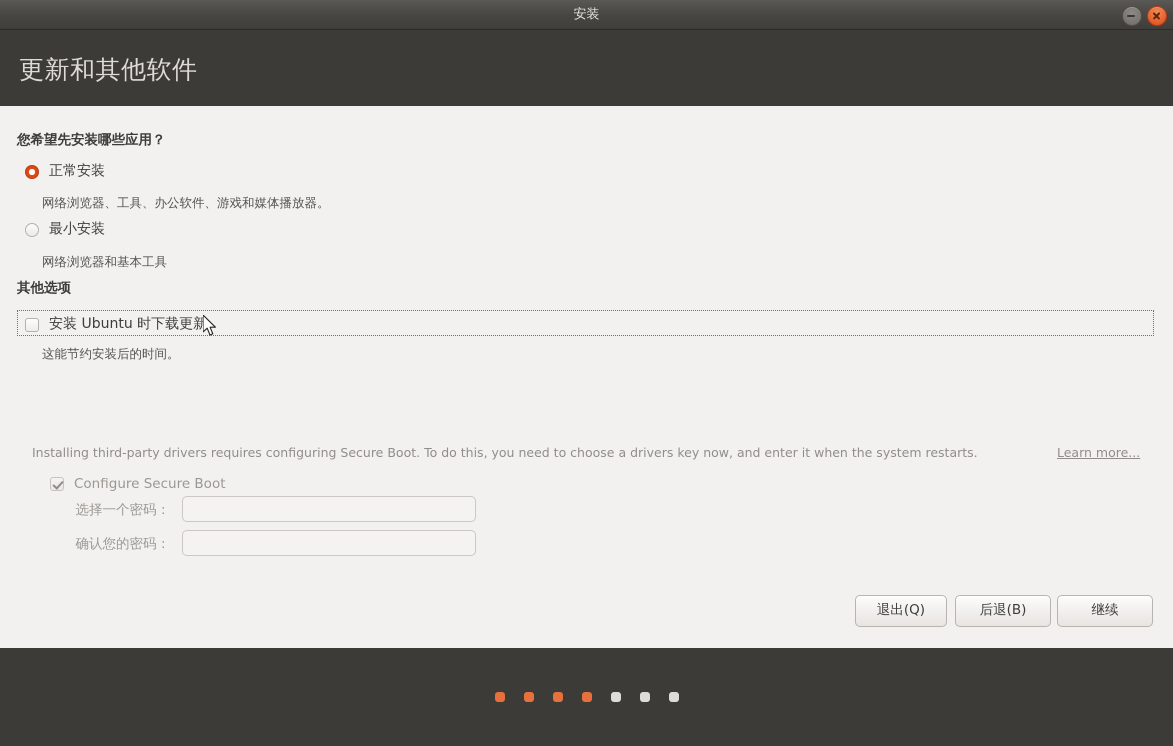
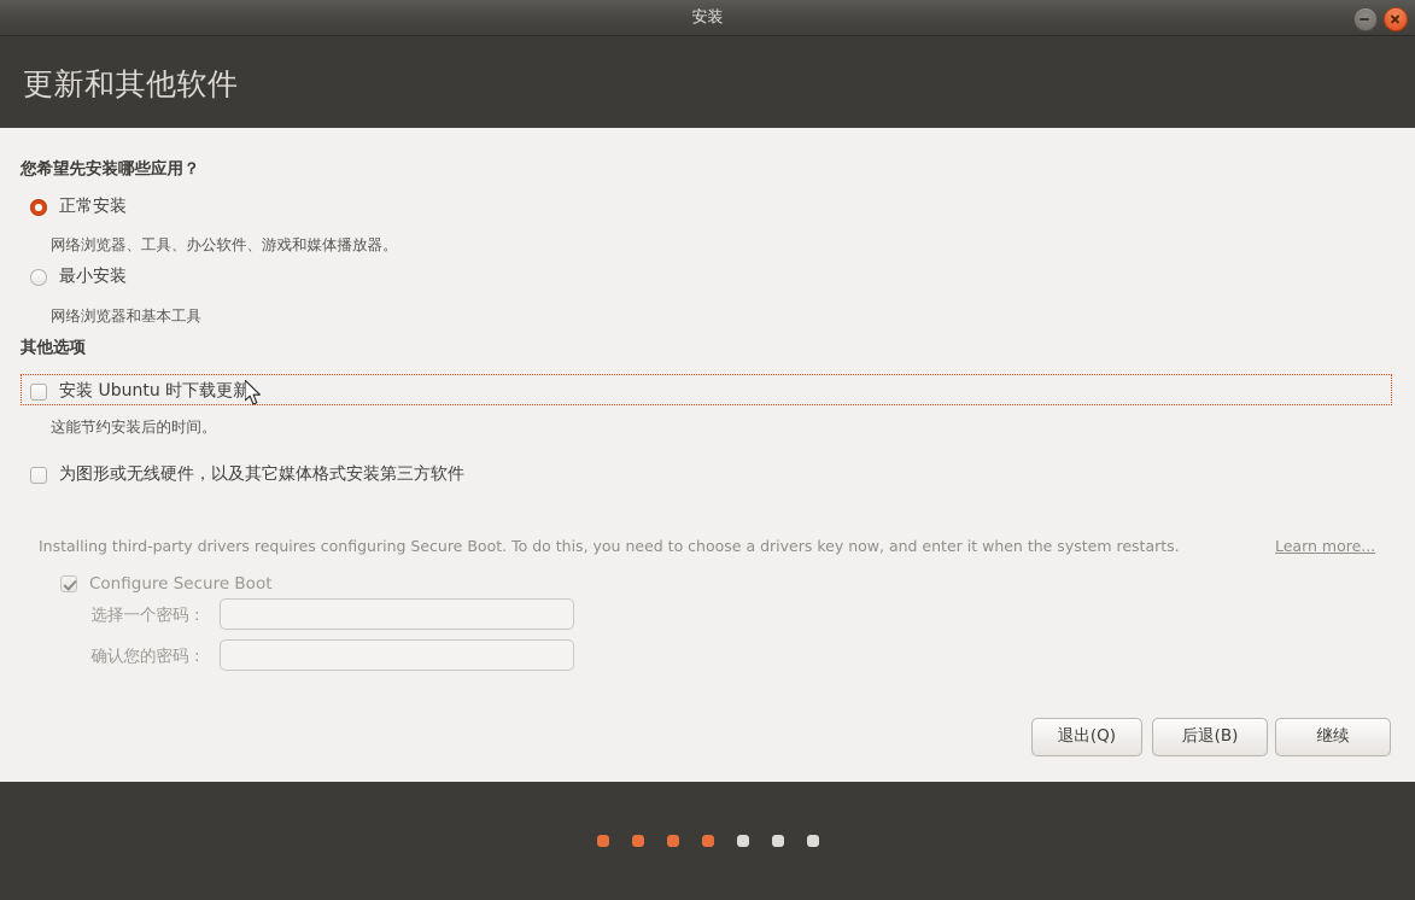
  安装
  更新和其他软件
  您希望先安装哪些应用？
  正常安装
  网络浏览器、工具、办公软件、游戏和媒体播放器。
  最小安装
  网络浏览器和基本工具
  其他选项
  安装 Ubuntu 时下载更新
  这能节约安装后的时间。
+ 为图形或无线硬件，以及其它媒体格式安装第三方软件
  Installing third-party drivers requires configuring Secure Boot. To do this, you need to choose a drivers key now, and enter it when the system restarts.
  Learn more...
  Configure Secure Boot
  选择一个密码：
  确认您的密码：
  退出(Q)
  后退(B)
  继续
